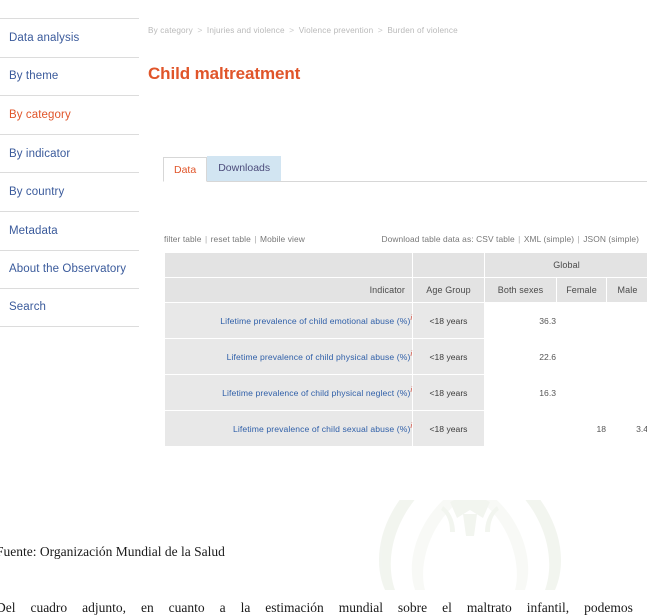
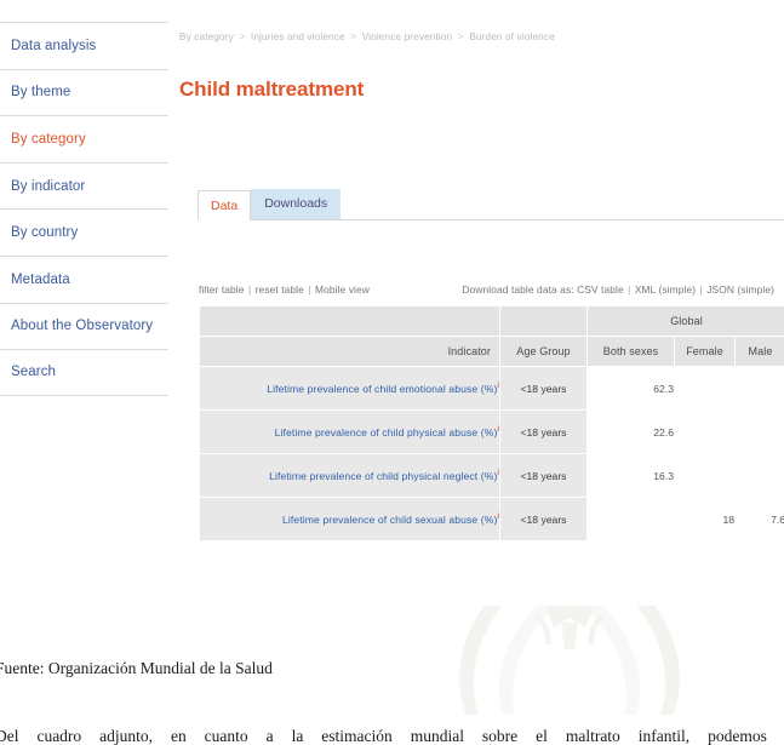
  Data analysis
  By theme
  By category
  By indicator
  By country
  Metadata
  About the Observatory
  Search
  By category > Injuries and violence > Violence prevention > Burden of violence
  Child maltreatment
  Data
  Downloads
  filter table | reset table | Mobile view
  Download table data as: CSV table | XML (simple) | JSON (simple)
  		Global
  Indicator	Age Group	Both sexes	Female	Male
- Lifetime prevalence of child emotional abuse (%)	<18 years	36.3
+ Lifetime prevalence of child emotional abuse (%)	<18 years	62.3
  Lifetime prevalence of child physical abuse (%)	<18 years	22.6
  Lifetime prevalence of child physical neglect (%)	<18 years	16.3
- Lifetime prevalence of child sexual abuse (%)	<18 years		18	3.4
+ Lifetime prevalence of child sexual abuse (%)	<18 years		18	7.6
  uente: Organización Mundial de la Salud
  Del
  cuadro
  adjunto,
  en
  cuanto
  a
  la
  estimación
  mundial
  sobre
  el
  maltrato
  infantil,
  podemos
